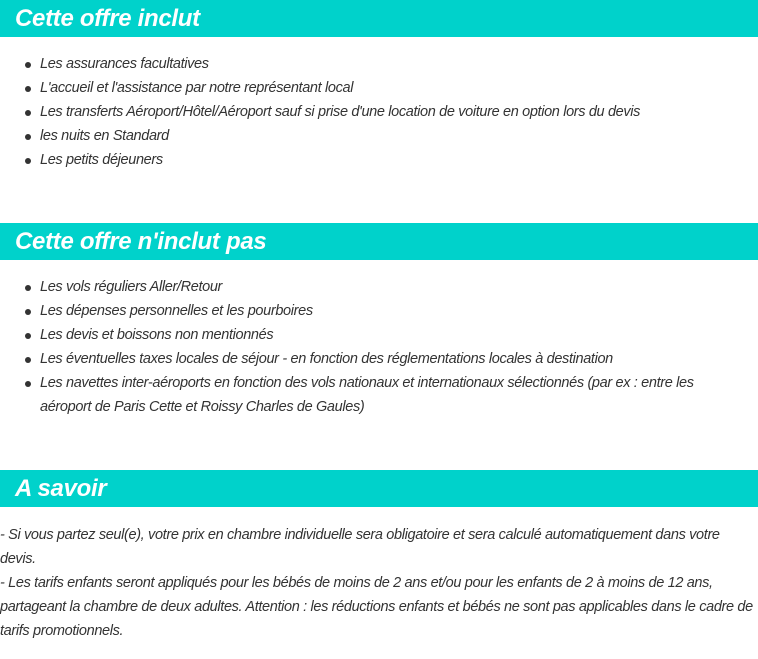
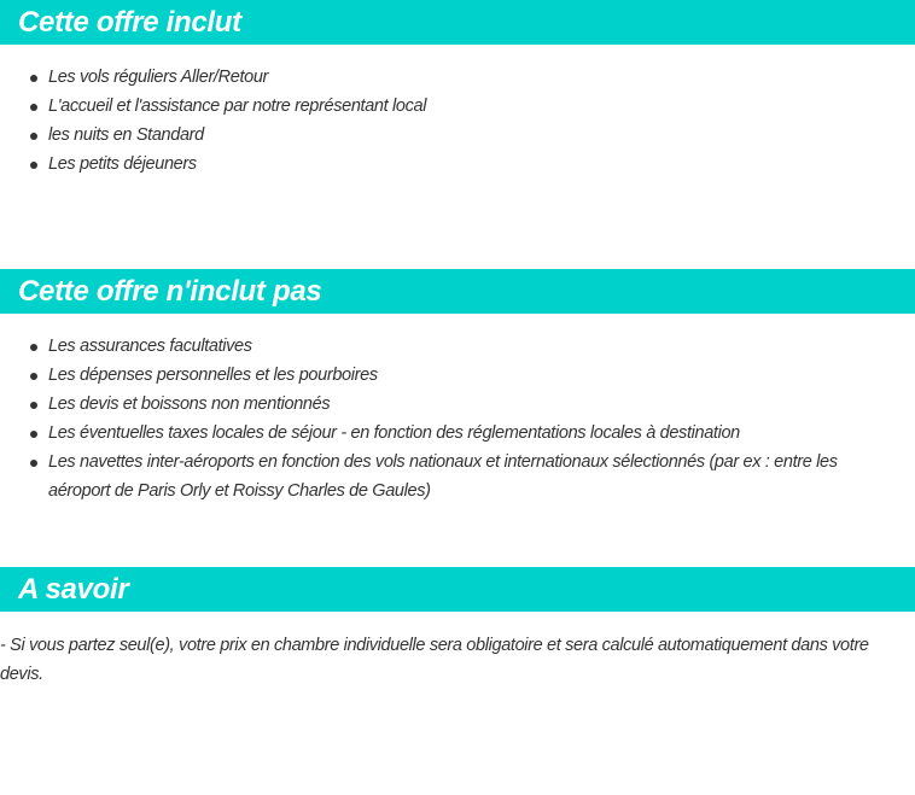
  Cette offre inclut
- Les assurances facultatives
+ Les vols réguliers Aller/Retour
  L'accueil et l'assistance par notre représentant local
- Les transferts Aéroport/Hôtel/Aéroport sauf si prise d'une location de voiture en option lors du devis
  les nuits en Standard
  Les petits déjeuners
  Cette offre n'inclut pas
- Les vols réguliers Aller/Retour
+ Les assurances facultatives
  Les dépenses personnelles et les pourboires
  Les devis et boissons non mentionnés
  Les éventuelles taxes locales de séjour - en fonction des réglementations locales à destination
- Les navettes inter-aéroports en fonction des vols nationaux et internationaux sélectionnés (par ex : entre les aéroport de Paris Cette et Roissy Charles de Gaules)
+ Les navettes inter-aéroports en fonction des vols nationaux et internationaux sélectionnés (par ex : entre les aéroport de Paris Orly et Roissy Charles de Gaules)
  A savoir
  - Si vous partez seul(e), votre prix en chambre individuelle sera obligatoire et sera calculé automatiquement dans votre devis.
- - Les tarifs enfants seront appliqués pour les bébés de moins de 2 ans et/ou pour les enfants de 2 à moins de 12 ans, partageant la chambre de deux adultes. Attention : les réductions enfants et bébés ne sont pas applicables dans le cadre de tarifs promotionnels.
